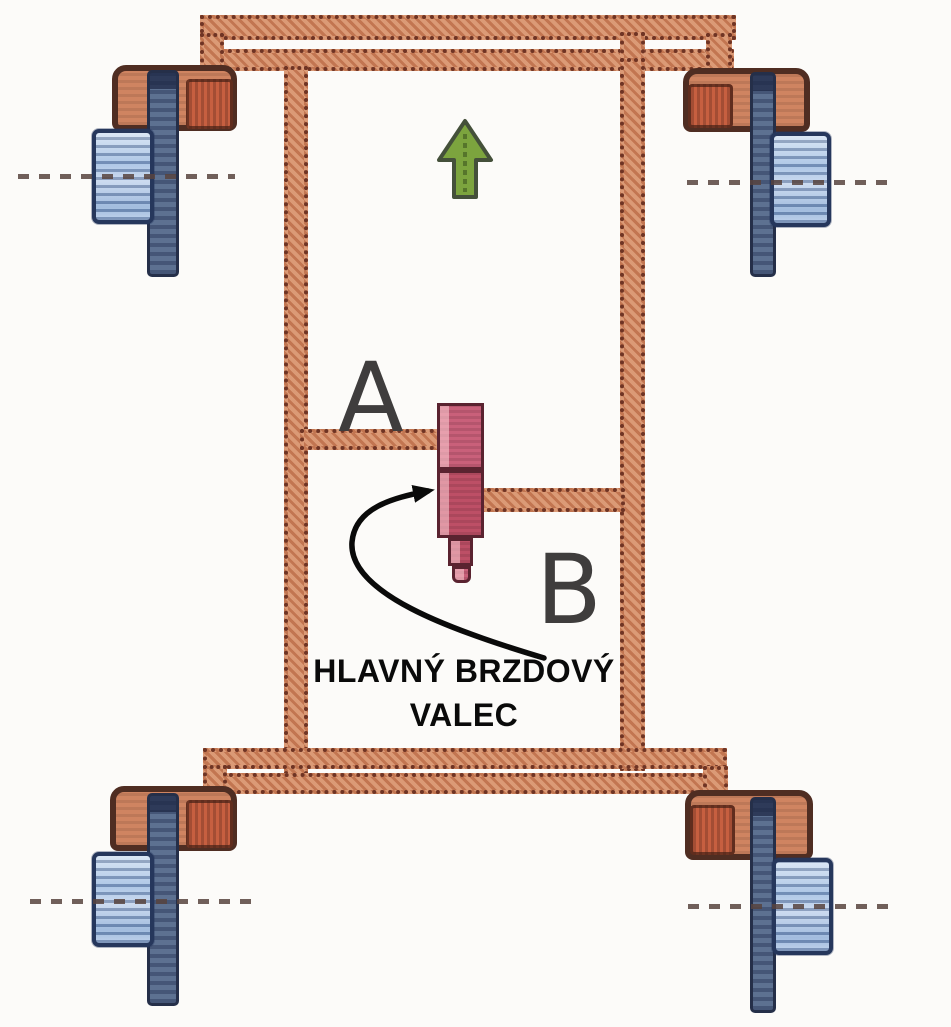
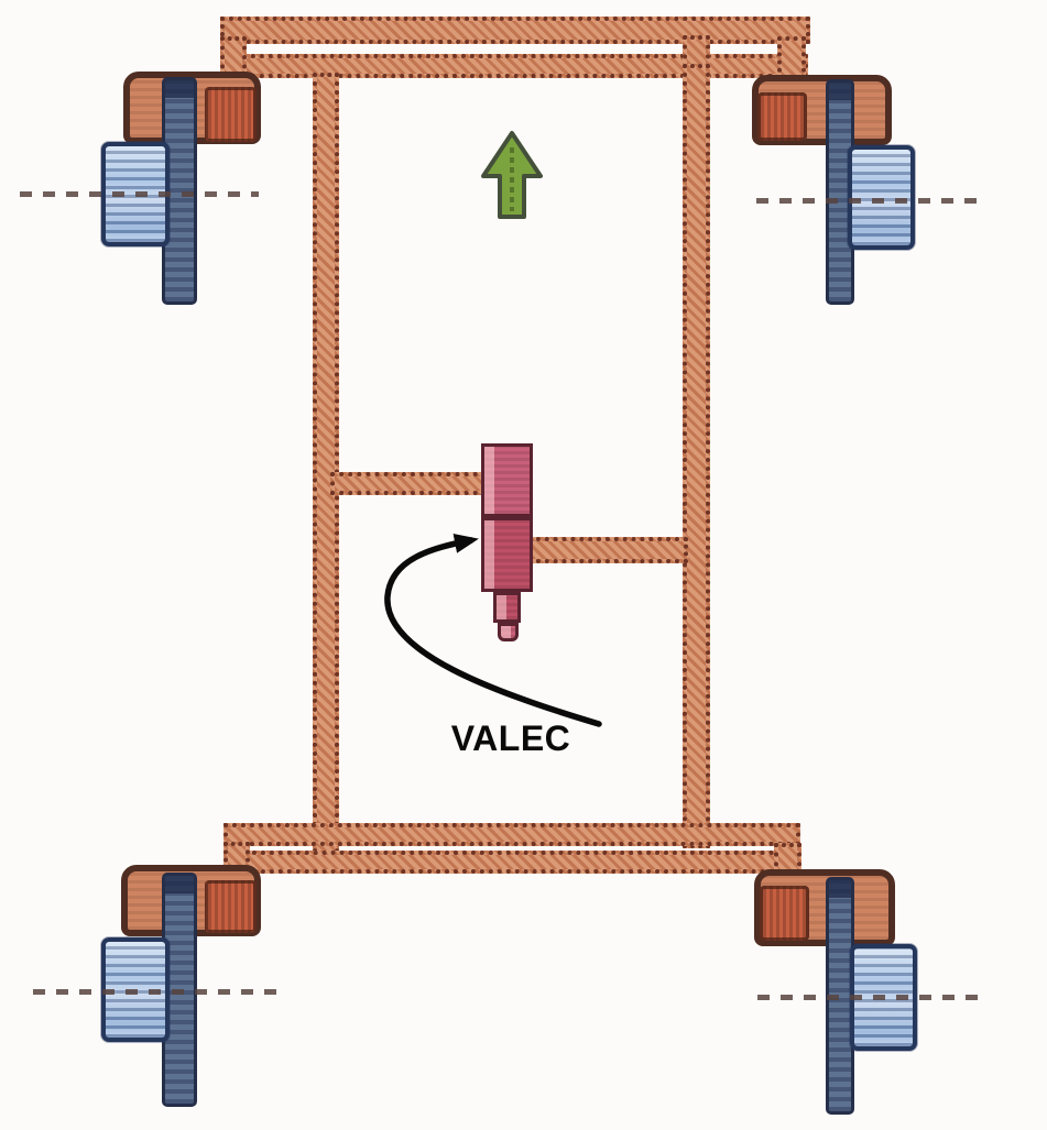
- A
- B
- HLAVNÝ BRZDOVÝ
  VALEC
